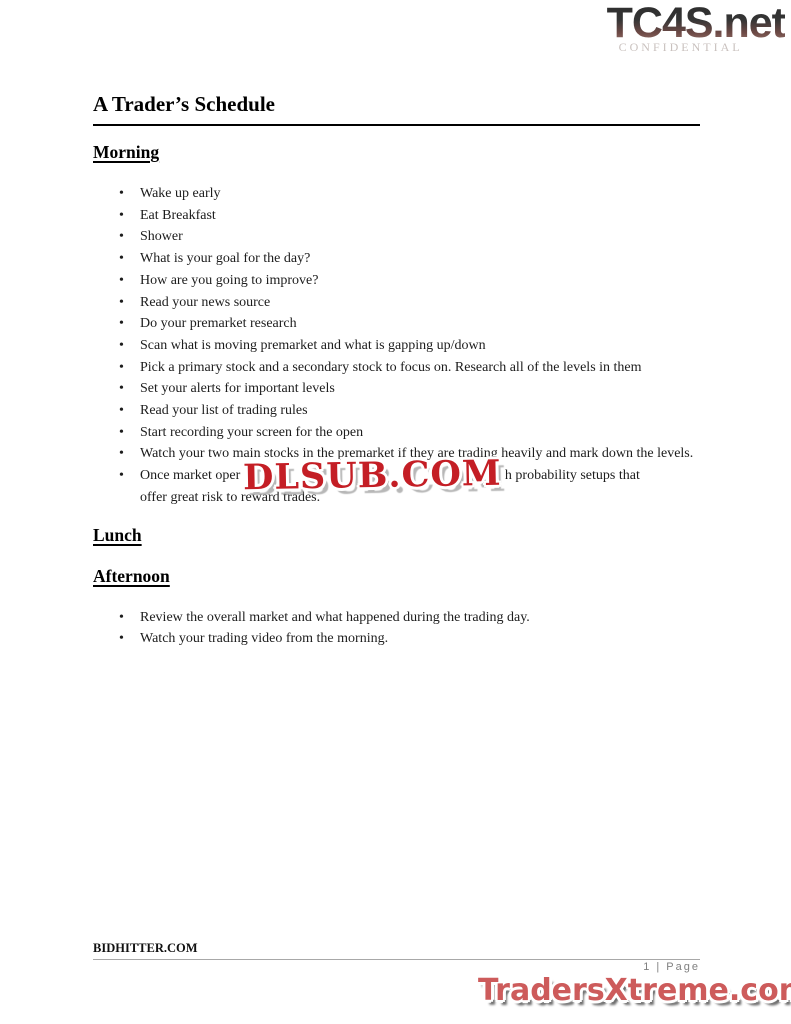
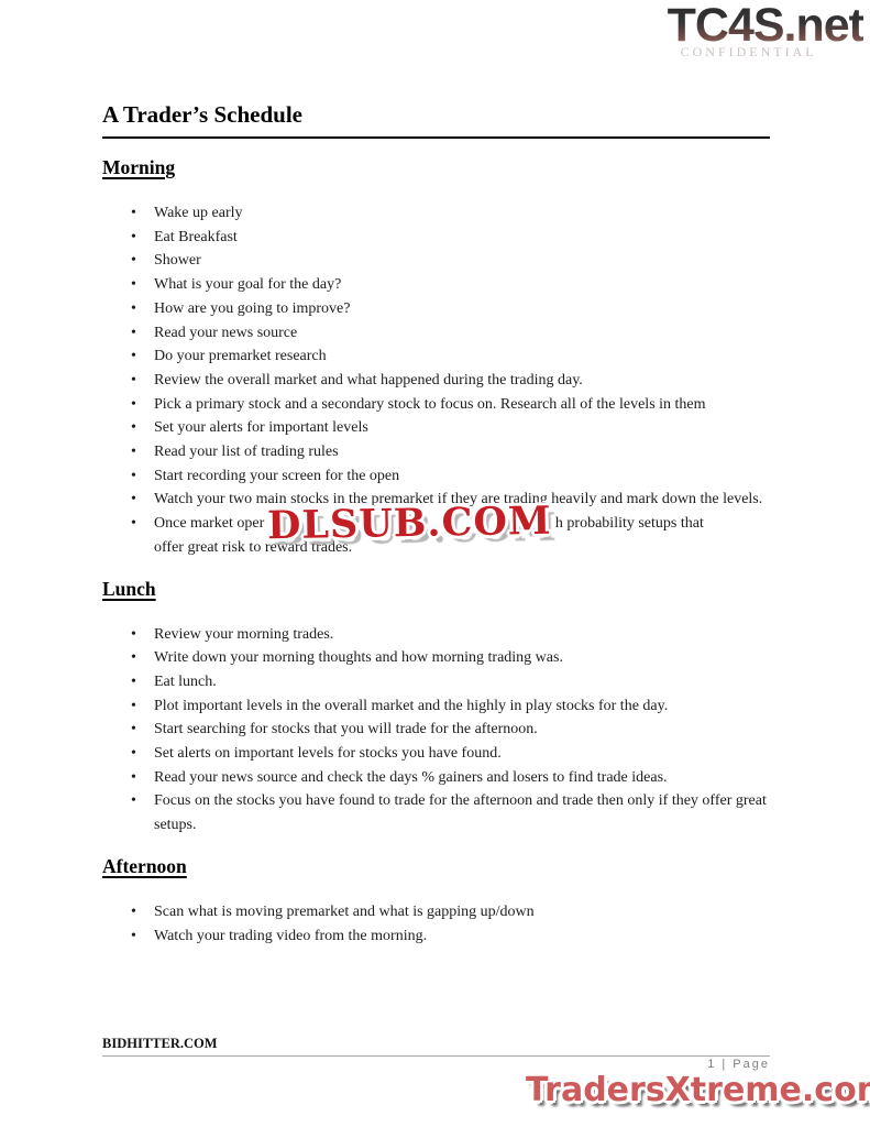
  TC4S.net
  CONFIDENTIAL
  A Trader’s Schedule
  Morning
  Wake up early
  Eat Breakfast
  Shower
  What is your goal for the day?
  How are you going to improve?
  Read your news source
  Do your premarket research
- Scan what is moving premarket and what is gapping up/down
+ Review the overall market and what happened during the trading day.
  Pick a primary stock and a secondary stock to focus on. Research all of the levels in them
  Set your alerts for important levels
  Read your list of trading rules
  Start recording your screen for the open
  Watch your two main stocks in the premarket if they are trading heavily and mark down the levels.
  Once market oper DLSUB.COM h probability setups that
  offer great risk to reward trades.
  Lunch
+ Review your morning trades.
+ Write down your morning thoughts and how morning trading was.
+ Eat lunch.
+ Plot important levels in the overall market and the highly in play stocks for the day.
+ Start searching for stocks that you will trade for the afternoon.
+ Set alerts on important levels for stocks you have found.
+ Read your news source and check the days % gainers and losers to find trade ideas.
+ Focus on the stocks you have found to trade for the afternoon and trade then only if they offer great setups.
  Afternoon
- Review the overall market and what happened during the trading day.
+ Scan what is moving premarket and what is gapping up/down
  Watch your trading video from the morning.
  BIDHITTER.COM
  1 | Page
  TradersXtreme.co
